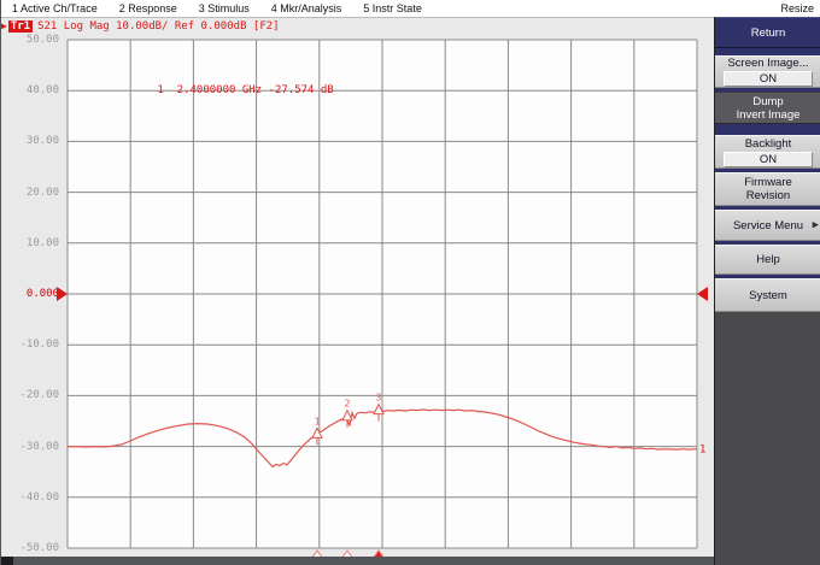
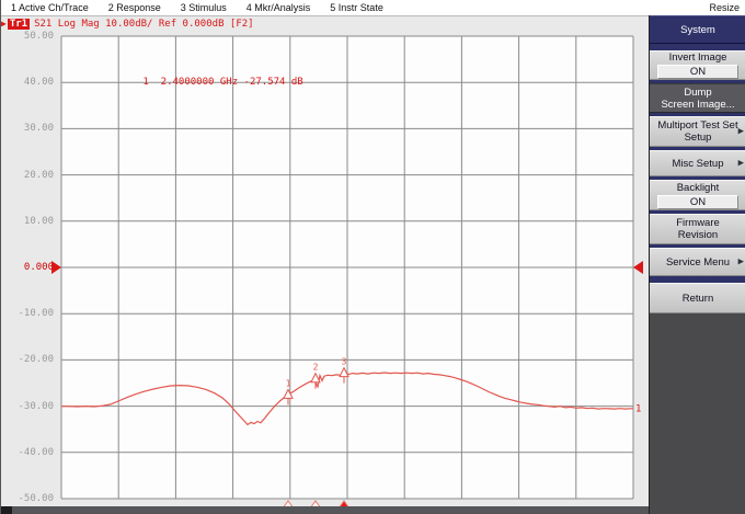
  1 Active Ch/Trace
  2 Response
  3 Stimulus
  4 Mkr/Analysis
  5 Instr State
  Resize
  ▶
  Tr1
  S21 Log Mag 10.00dB/ Ref 0.000dB [F2]
  50.00
  40.00
  30.00
  20.00
  10.00
  0.000
  -10.00
  -20.00
  -30.00
  -40.00
  -50.00
  1
  1
  2
  3
  1 2.4000000 GHz -27.574 dB
- Return
+ System
- Screen Image...
+ Invert Image
  ON
  Dump
- Invert Image
+ Screen Image...
+ Multiport Test Set
+ Setup
+ Misc Setup
  Backlight
  ON
  Firmware
  Revision
  Service Menu
- Help
- System
+ Return
